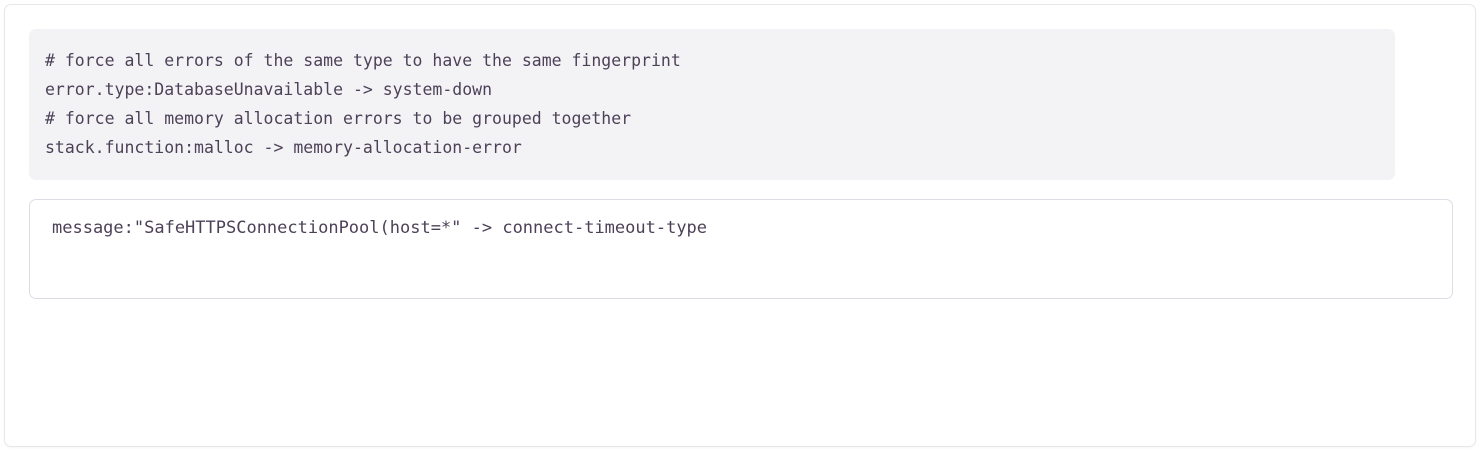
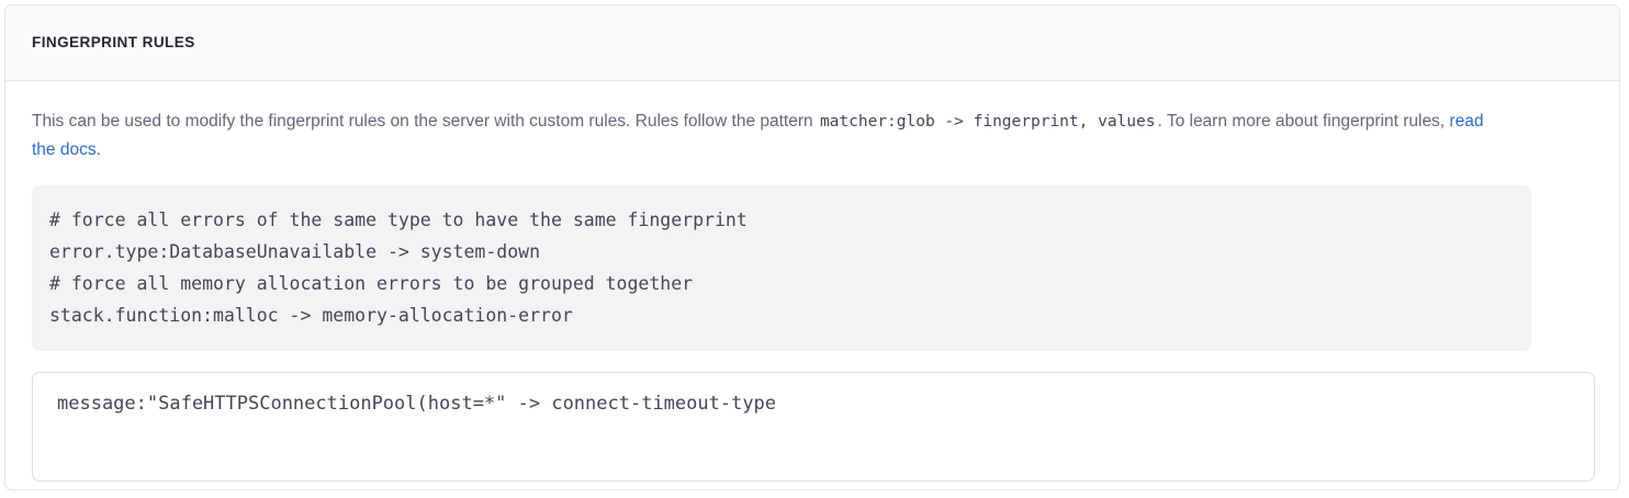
+ FINGERPRINT RULES
+ This can be used to modify the fingerprint rules on the server with custom rules. Rules follow the pattern matcher:glob -> fingerprint, values . To learn more about fingerprint rules, read the docs.
  # force all errors of the same type to have the same fingerprint
  error.type:DatabaseUnavailable -> system-down
  # force all memory allocation errors to be grouped together
  stack.function:malloc -> memory-allocation-error
  message:"SafeHTTPSConnectionPool(host=*" -> connect-timeout-type
